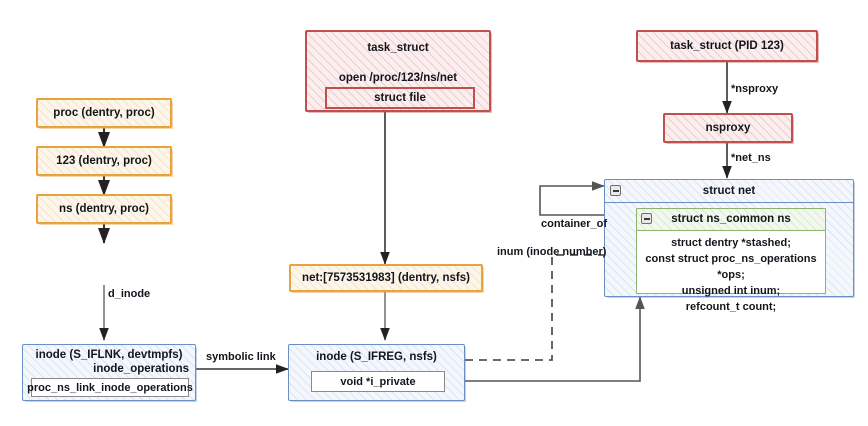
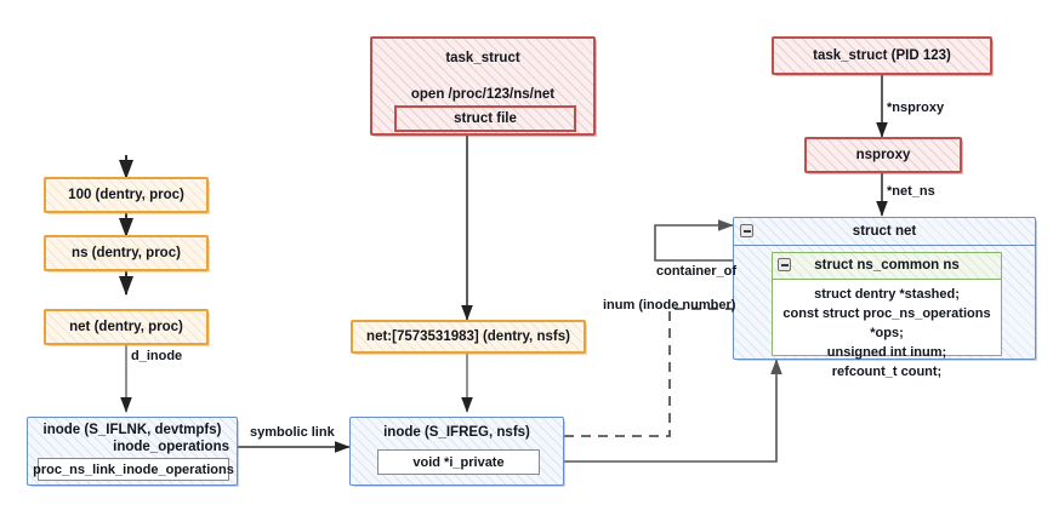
- proc (dentry, proc)
- 123 (dentry, proc)
+ 100 (dentry, proc)
  ns (dentry, proc)
+ net (dentry, proc)
  d_inode
  inode (S_IFLNK, devtmpfs)
  inode_operations
  proc_ns_link_inode_operations
  symbolic link
  task_struct
  open /proc/123/ns/net
  struct file
  net:[7573531983] (dentry, nsfs)
  inode (S_IFREG, nsfs)
  void *i_private
  task_struct (PID 123)
  *nsproxy
  nsproxy
  *net_ns
  struct net
  struct ns_common ns
  struct dentry *stashed;
  const struct proc_ns_operations *ops;
  unsigned int inum;
  refcount_t count;
  container_of
  inum (inode number)
